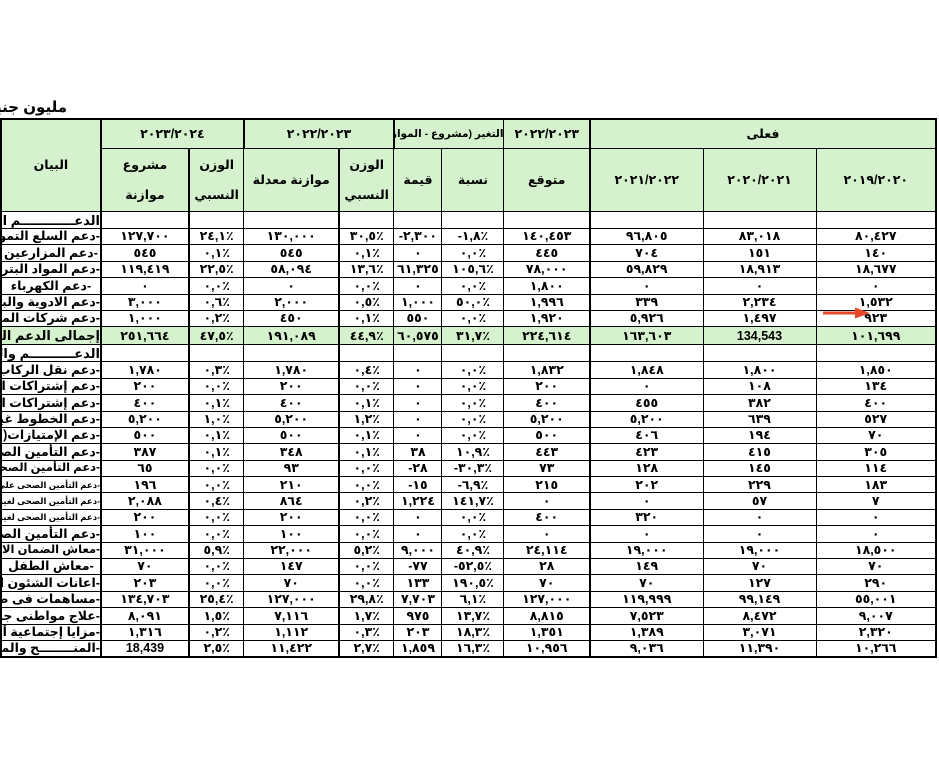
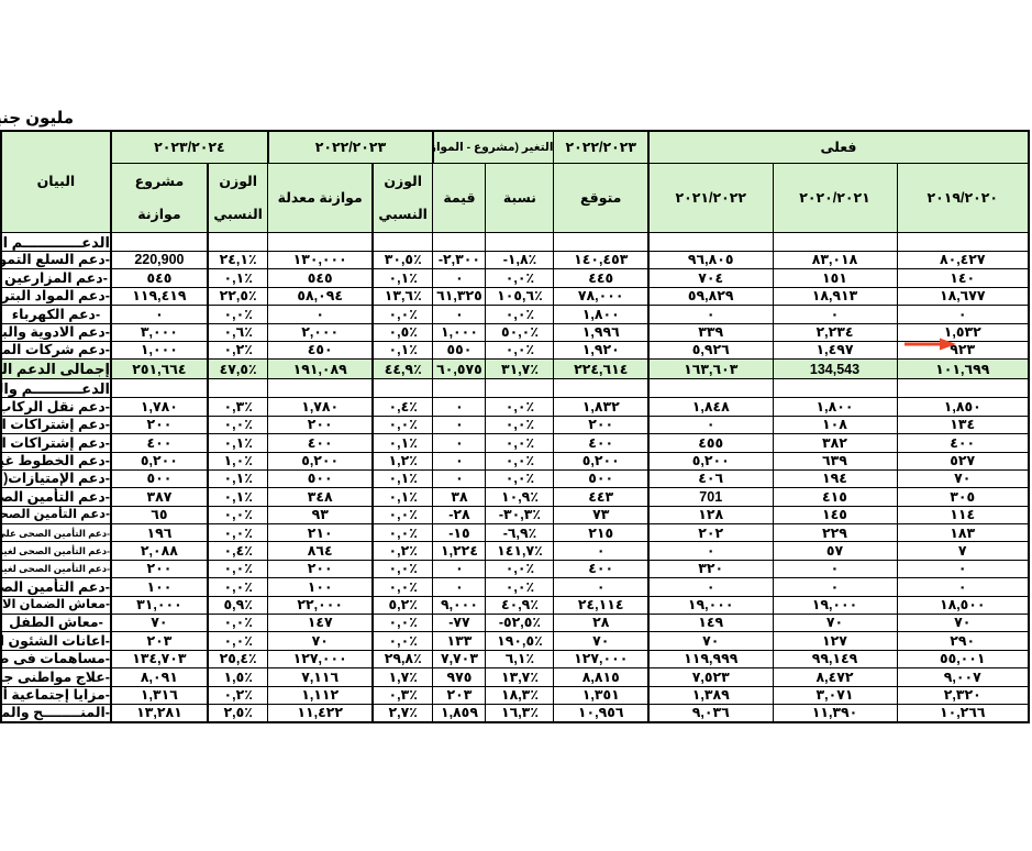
  مليون جن
  فعلى	٢٠٢٢/٢٠٢٣	التغير (مشروع - الموا	٢٠٢٢/٢٠٢٣	٢٠٢٣/٢٠٢٤	البيان
  ٢٠١٩/٢٠٢٠	٢٠٢٠/٢٠٢١	٢٠٢١/٢٠٢٢	متوقع	نسبة	قيمة	الوزن النسبي	موازنة معدلة	الوزن النسبي	مشروع موازنة
  										الدعــــــــــــم ال
- ٨٠,٤٢٧	٨٣,٠١٨	٩٦,٨٠٥	١٤٠,٤٥٣	٪١,٨-	٢,٣٠٠-	٪٣٠,٥	١٣٠,٠٠٠	٪٢٤,١	١٢٧,٧٠٠	-دعم السلع التمو
+ ٨٠,٤٢٧	٨٣,٠١٨	٩٦,٨٠٥	١٤٠,٤٥٣	٪١,٨-	٢,٣٠٠-	٪٣٠,٥	١٣٠,٠٠٠	٪٢٤,١	220,900	-دعم السلع التمو
  ١٤٠	١٥١	٧٠٤	٤٤٥	٪٠,٠	٠	٪٠,١	٥٤٥	٪٠,١	٥٤٥	-دعم المزارعين
  ١٨,٦٧٧	١٨,٩١٣	٥٩,٨٢٩	٧٨,٠٠٠	٪١٠٥,٦	٦١,٣٢٥	٪١٣,٦	٥٨,٠٩٤	٪٢٢,٥	١١٩,٤١٩	-دعم المواد البتر
  ٠	٠	٠	١,٨٠٠	٪٠,٠	٠	٪٠,٠	٠	٪٠,٠	٠	-دعم الكهرباء
  ١,٥٣٢	٢,٢٣٤	٣٣٩	١,٩٩٦	٪٥٠,٠	١,٠٠٠	٪٠,٥	٢,٠٠٠	٪٠,٦	٣,٠٠٠	-دعم الادوية والب
  ٩٢٣	١,٤٩٧	٥,٩٢٦	١,٩٢٠	٪٠,٠	٥٥٠	٪٠,١	٤٥٠	٪٠,٢	١,٠٠٠	-دعم شركات الم
  ١٠١,٦٩٩	134,543	١٦٣,٦٠٣	٢٢٤,٦١٤	٪٣١,٧	٦٠,٥٧٥	٪٤٤,٩	١٩١,٠٨٩	٪٤٧,٥	٢٥١,٦٦٤	إجمالى الدعم ال
  ١,٨٥٠	١,٨٠٠	١,٨٤٨	١,٨٣٢	٪٠,٠	٠	٪٠,٤	١,٧٨٠	٪٠,٣	١,٧٨٠	-دعم نقل الركاب
  ١٣٤	١٠٨	٠	٢٠٠	٪٠,٠	٠	٪٠,٠	٢٠٠	٪٠,٠	٢٠٠	-دعم إشتراكات ا
  ٤٠٠	٣٨٢	٤٥٥	٤٠٠	٪٠,٠	٠	٪٠,١	٤٠٠	٪٠,١	٤٠٠	-دعم إشتراكات ا
  ٥٢٧	٦٣٩	٥,٢٠٠	٥,٢٠٠	٪٠,٠	٠	٪١,٢	٥,٢٠٠	٪١,٠	٥,٢٠٠	-دعم الخطوط غي
  ٧٠	١٩٤	٤٠٦	٥٠٠	٪٠,٠	٠	٪٠,١	٥٠٠	٪٠,١	٥٠٠	-دعم الإمتيازات(
- ٣٠٥	٤١٥	٤٢٣	٤٤٣	٪١٠,٩	٣٨	٪٠,١	٣٤٨	٪٠,١	٣٨٧	-دعم التأمين الص
+ ٣٠٥	٤١٥	701	٤٤٣	٪١٠,٩	٣٨	٪٠,١	٣٤٨	٪٠,١	٣٨٧	-دعم التأمين الص
  ١١٤	١٤٥	١٢٨	٧٣	٪٣٠,٣-	٢٨-	٪٠,٠	٩٣	٪٠,٠	٦٥	-دعم التأمين الصح
  ١٨٣	٢٢٩	٢٠٢	٢١٥	٪٦,٩-	١٥-	٪٠,٠	٢١٠	٪٠,٠	١٩٦	-دعم التأمين الصحى على
  ٠	٠	٠	٠	٪٠,٠	٠	٪٠,٠	١٠٠	٪٠,٠	١٠٠	-دعم التأمين الص
  ١٨,٥٠٠	١٩,٠٠٠	١٩,٠٠٠	٢٤,١١٤	٪٤٠,٩	٩,٠٠٠	٪٥,٢	٢٢,٠٠٠	٪٥,٩	٣١,٠٠٠	-معاش الضمان الا
  ٧٠	٧٠	١٤٩	٢٨	٪٥٢,٥-	٧٧-	٪٠,٠	١٤٧	٪٠,٠	٧٠	-معاش الطفل
  ٢٩٠	١٢٧	٧٠	٧٠	٪١٩٠,٥	١٣٣	٪٠,٠	٧٠	٪٠,٠	٢٠٣	-اعانات الشئون ا
  ٥٥,٠٠١	٩٩,١٤٩	١١٩,٩٩٩	١٢٧,٠٠٠	٪٦,١	٧,٧٠٣	٪٢٩,٨	١٢٧,٠٠٠	٪٢٥,٤	١٣٤,٧٠٣	-مساهمات فى ص
  ٩,٠٠٧	٨,٤٧٢	٧,٥٢٣	٨,٨١٥	٪١٣,٧	٩٧٥	٪١,٧	٧,١١٦	٪١,٥	٨,٠٩١	-علاج مواطنى ج
  ٢,٣٢٠	٣,٠٧١	١,٣٨٩	١,٣٥١	٪١٨,٣	٢٠٣	٪٠,٣	١,١١٢	٪٠,٢	١,٣١٦	-مزايا إجتماعية أ
- ١٠,٢٦٦	١١,٣٩٠	٩,٠٣٦	١٠,٩٥٦	٪١٦,٣	١,٨٥٩	٪٢,٧	١١,٤٢٢	٪٢,٥	18,439	-المنــــــــح والم
+ ١٠,٢٦٦	١١,٣٩٠	٩,٠٣٦	١٠,٩٥٦	٪١٦,٣	١,٨٥٩	٪٢,٧	١١,٤٢٢	٪٢,٥	١٣,٢٨١	-المنــــــــح والم
